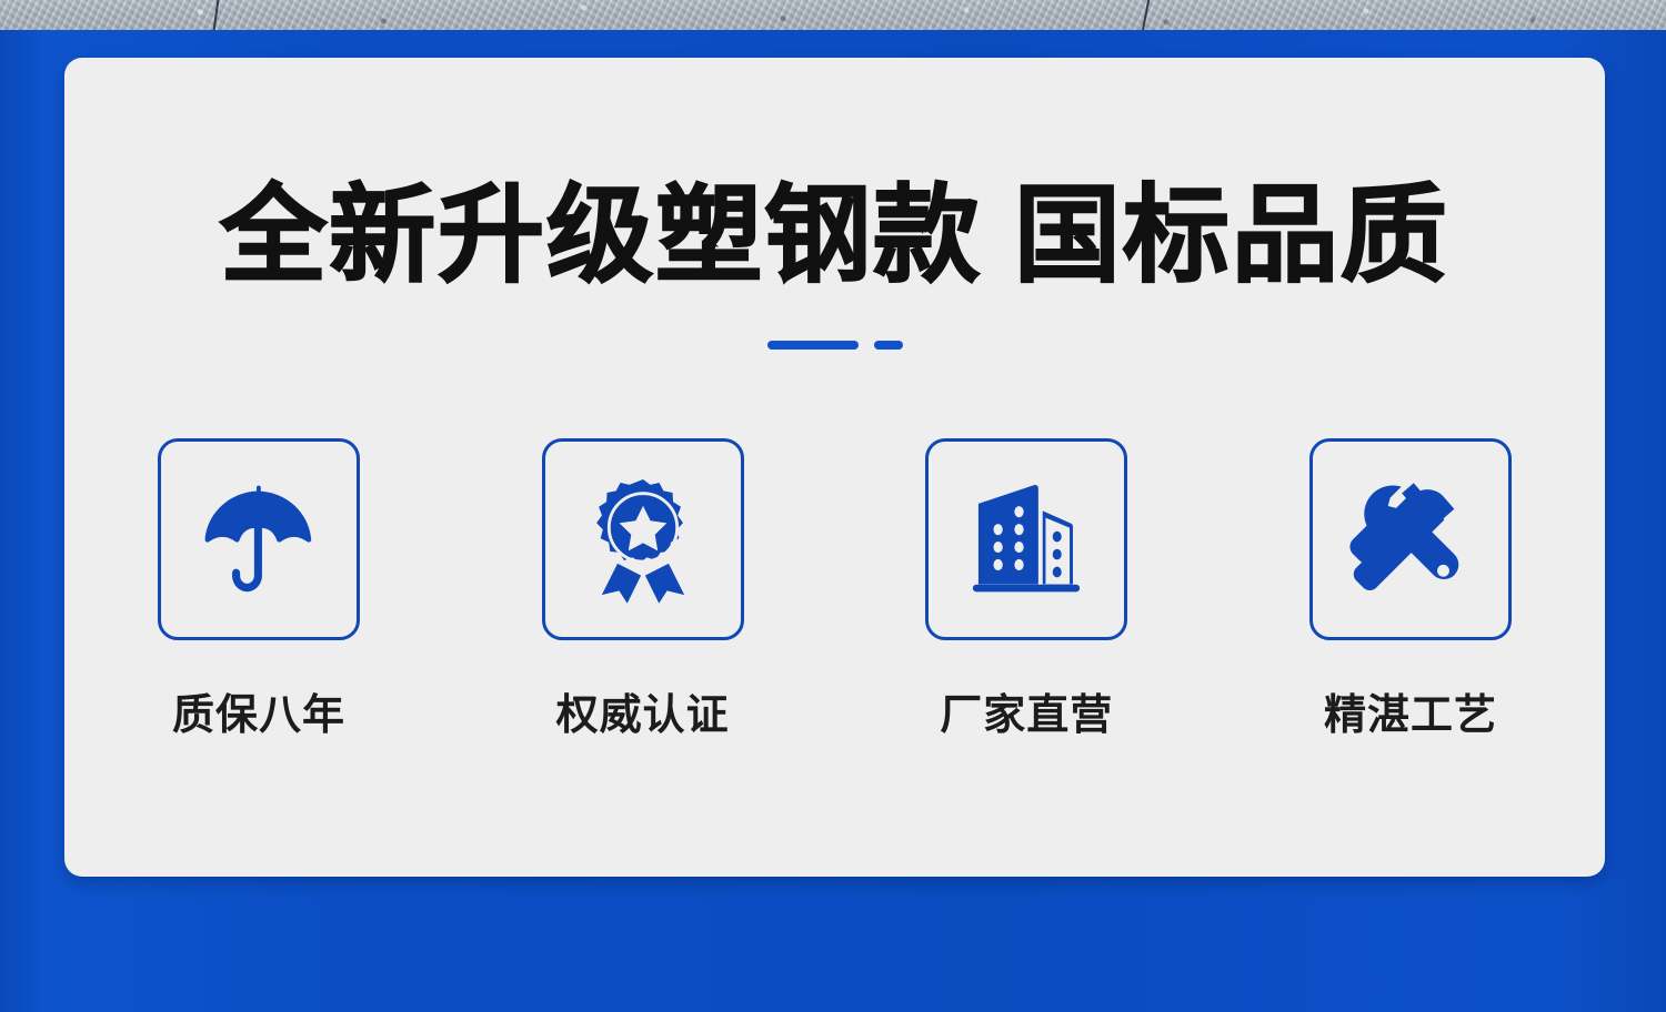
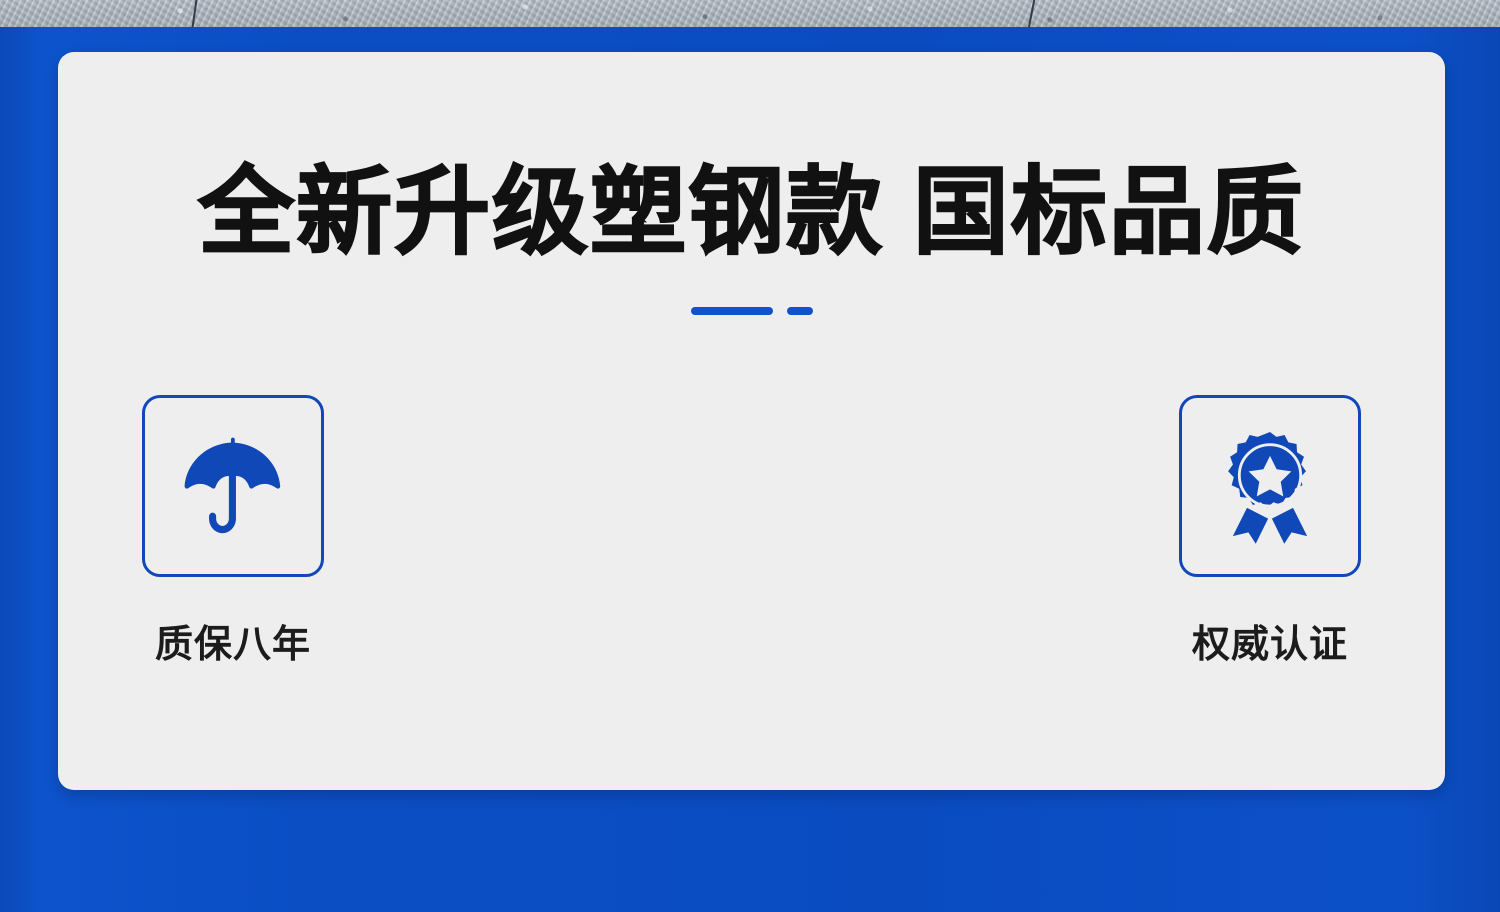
  全新升级塑钢款 国标品质
  质保八年
  权威认证
- 厂家直营
- 精湛工艺
